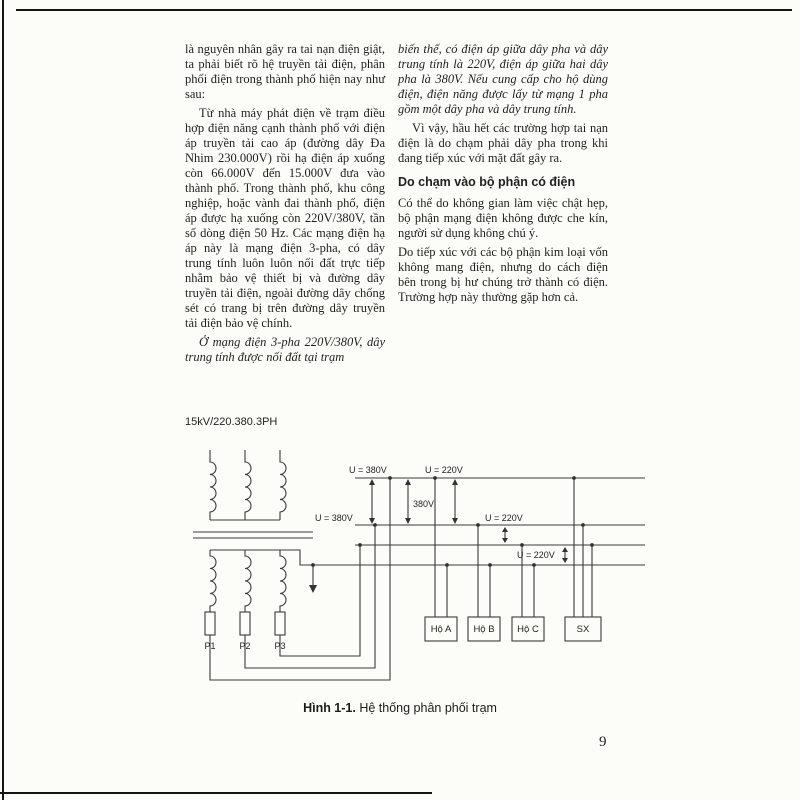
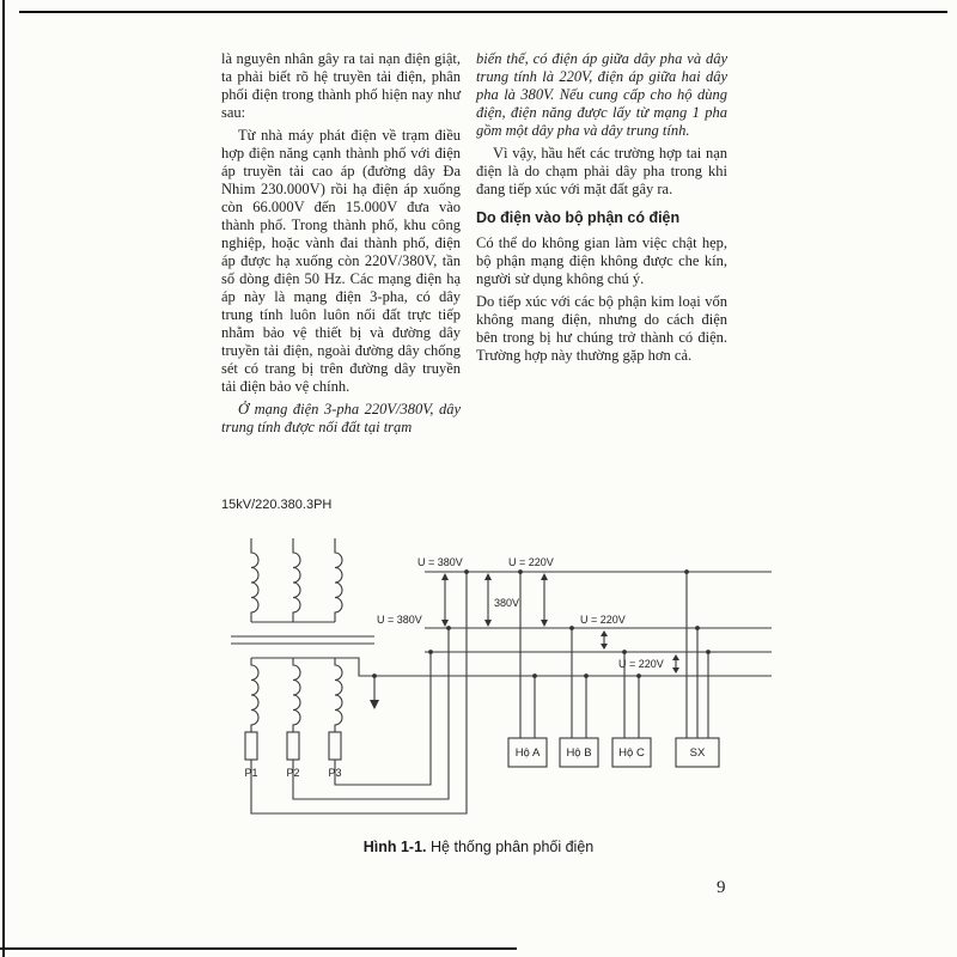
  là nguyên nhân gây ra tai nạn điện giật, ta phải biết rõ hệ truyền tải điện, phân phối điện trong thành phố hiện nay như sau:
  Từ nhà máy phát điện về trạm điều hợp điện năng cạnh thành phố với điện áp truyền tải cao áp (đường dây Đa Nhim 230.000V) rồi hạ điện áp xuống còn 66.000V đến 15.000V đưa vào thành phố. Trong thành phố, khu công nghiệp, hoặc vành đai thành phố, điện áp được hạ xuống còn 220V/380V, tần số dòng điện 50 Hz. Các mạng điện hạ áp này là mạng điện 3-pha, có dây trung tính luôn luôn nối đất trực tiếp nhằm bảo vệ thiết bị và đường dây truyền tải điện, ngoài đường dây chống sét có trang bị trên đường dây truyền tải điện bảo vệ chính.
  Ở mạng điện 3-pha 220V/380V, dây trung tính được nối đất tại trạm
  biến thế, có điện áp giữa dây pha và dây trung tính là 220V, điện áp giữa hai dây pha là 380V. Nếu cung cấp cho hộ dùng điện, điện năng được lấy từ mạng 1 pha gồm một dây pha và dây trung tính.
  Vì vậy, hầu hết các trường hợp tai nạn điện là do chạm phải dây pha trong khi đang tiếp xúc với mặt đất gây ra.
- Do chạm vào bộ phận có điện
+ Do điện vào bộ phận có điện
  Có thể do không gian làm việc chật hẹp, bộ phận mạng điện không được che kín, người sử dụng không chú ý.
  Do tiếp xúc với các bộ phận kim loại vốn không mang điện, nhưng do cách điện bên trong bị hư chúng trở thành có điện. Trường hợp này thường gặp hơn cả.
  15kV/220.380.3PH
  U = 380V
  U = 220V
  380V
  U = 380V
  U = 220V
  U = 220V
  P1
  P2
  P3
  Hộ A
  Hộ B
  Hộ C
  SX
- Hình 1-1. Hệ thống phân phối trạm
+ Hình 1-1. Hệ thống phân phối điện
  9
